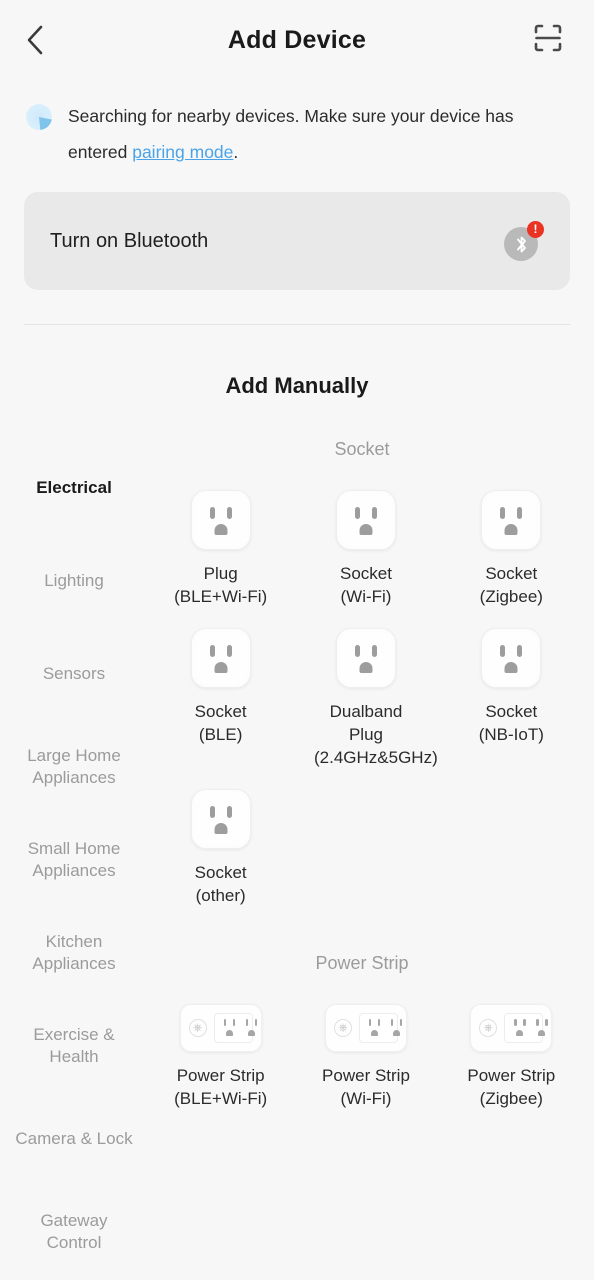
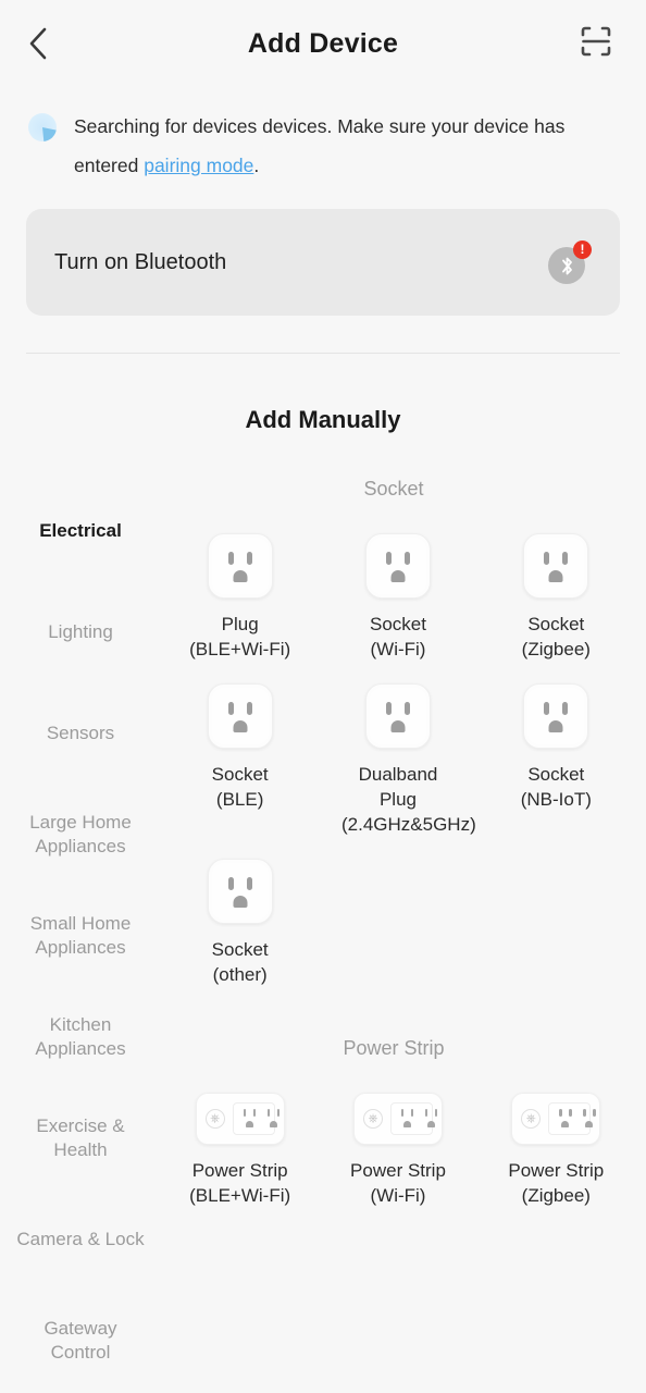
  Add Device
- Searching for nearby devices. Make sure your device has entered pairing mode.
+ Searching for devices devices. Make sure your device has entered pairing mode.
  Turn on Bluetooth
  !
  Add Manually
  Electrical
  Lighting
  Sensors
  Large Home Appliances
  Small Home Appliances
  Kitchen Appliances
  Exercise & Health
  Camera & Lock
  Gateway Control
  Socket
  Plug
  (BLE+Wi-Fi)
  Socket
  (Wi-Fi)
  Socket
  (Zigbee)
  Socket
  (BLE)
  Dualband Plug (2.4GHz&5GHz)
  Socket
  (NB-IoT)
  Socket
  (other)
  Power Strip
  ⎈
  Power Strip
  (BLE+Wi-Fi)
  ⎈
  Power Strip
  (Wi-Fi)
  ⎈
  Power Strip
  (Zigbee)
